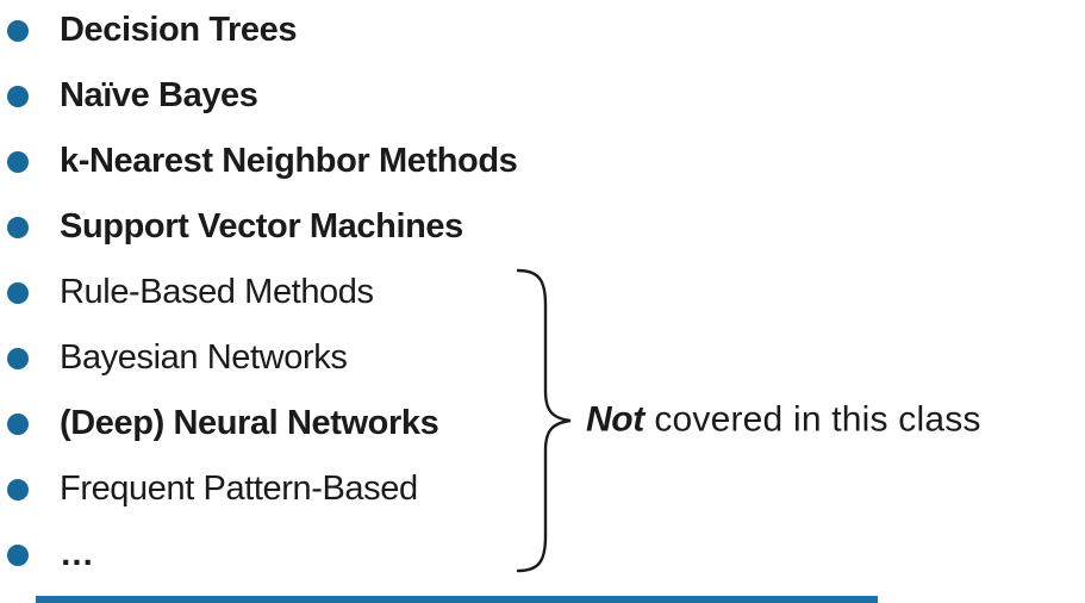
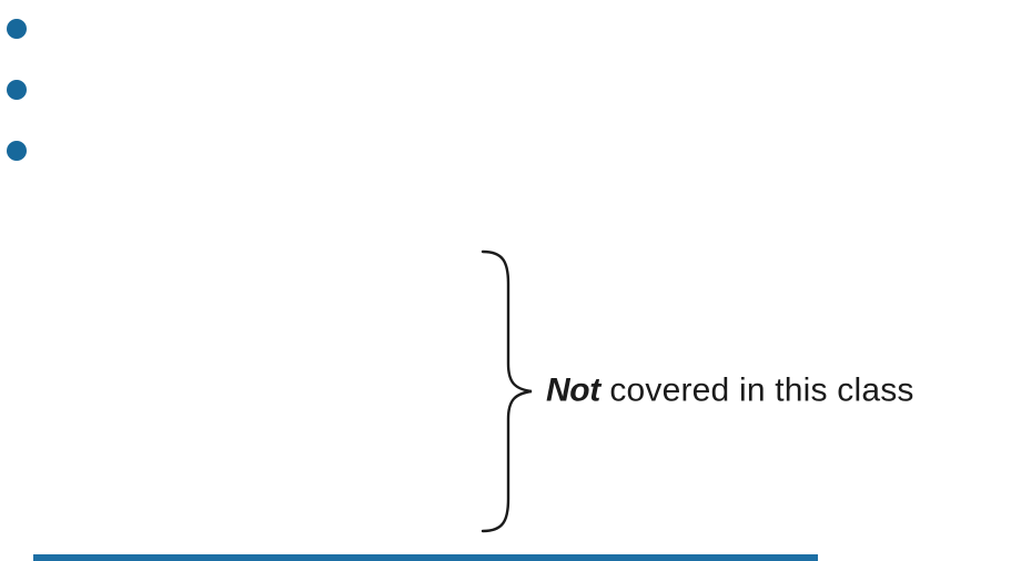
- Decision Trees
- Naïve Bayes
- k-Nearest Neighbor Methods
- Support Vector Machines
- Rule-Based Methods
- Bayesian Networks
- (Deep) Neural Networks
- Frequent Pattern-Based
- …
  Not covered in this class
